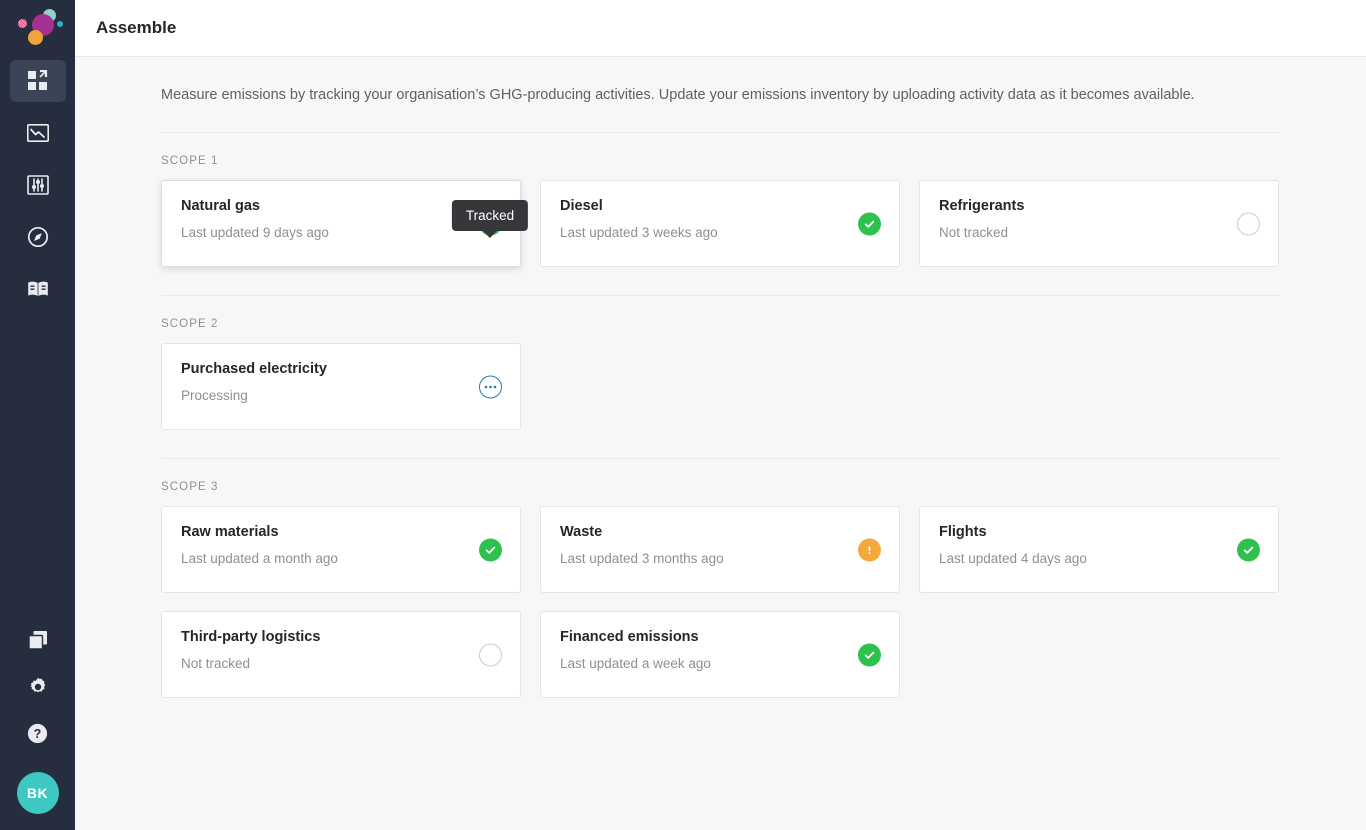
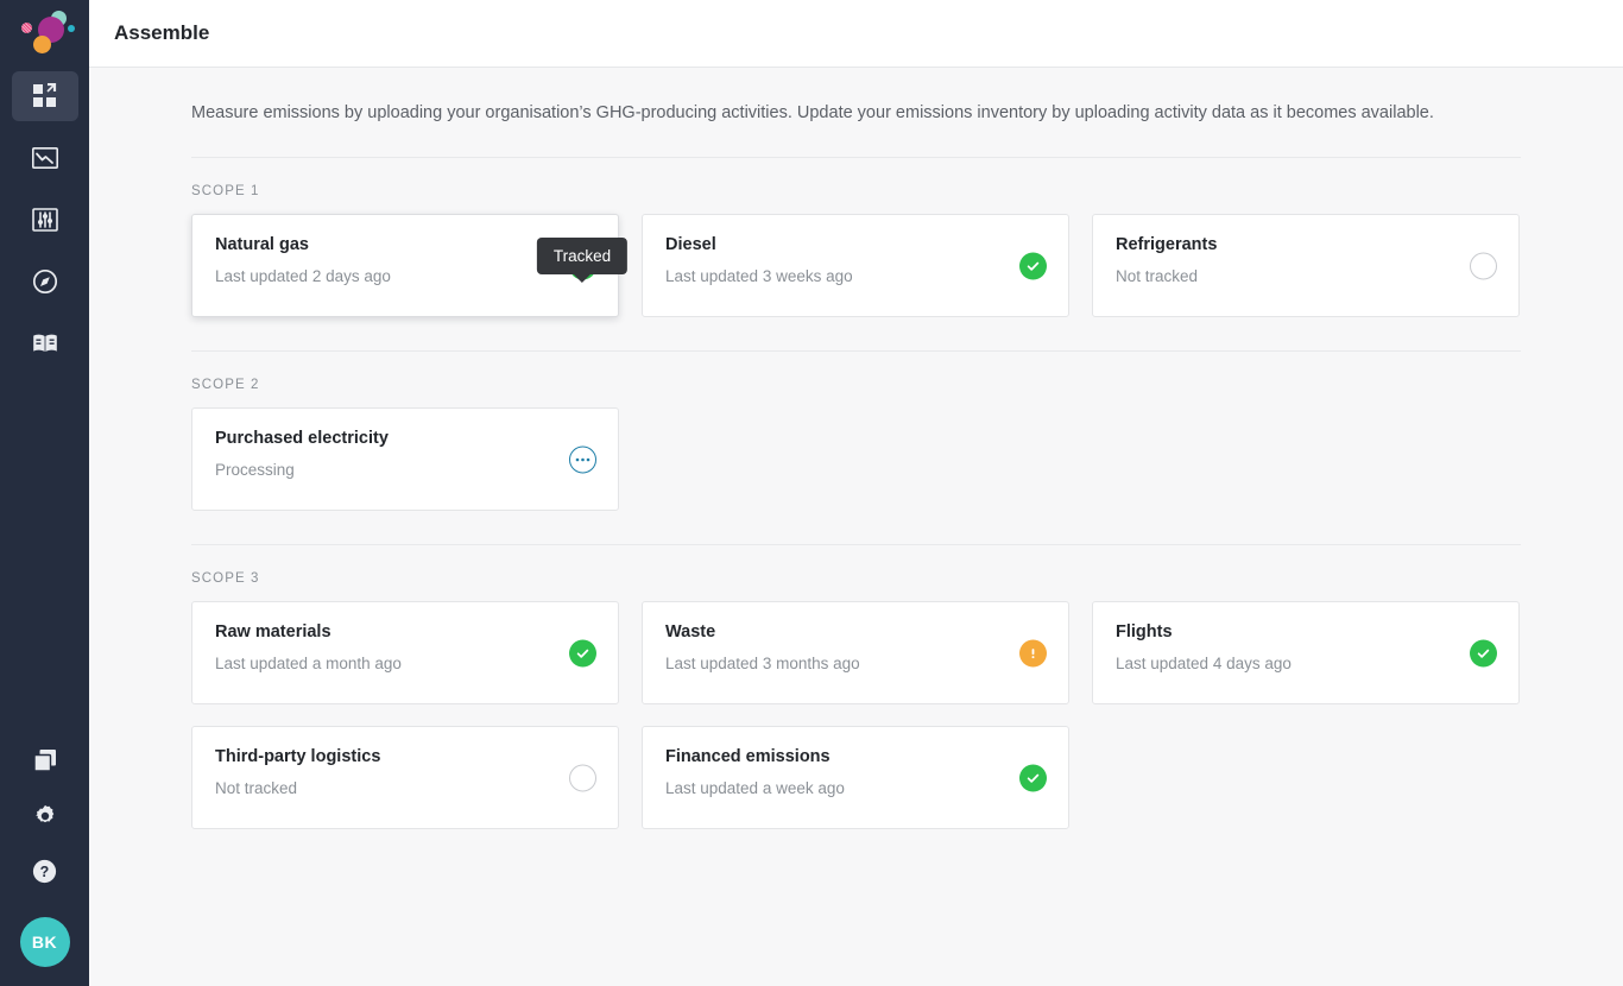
  ?
  BK
  Assemble
- Measure emissions by tracking your organisation’s GHG-producing activities. Update your emissions inventory by uploading activity data as it becomes available.
+ Measure emissions by uploading your organisation’s GHG-producing activities. Update your emissions inventory by uploading activity data as it becomes available.
  SCOPE 1
  Tracked
  Natural gas
- Last updated 9 days ago
+ Last updated 2 days ago
  Diesel
  Last updated 3 weeks ago
  Refrigerants
  Not tracked
  SCOPE 2
  Purchased electricity
  Processing
  SCOPE 3
  Raw materials
  Last updated a month ago
  Waste
  Last updated 3 months ago
  Flights
  Last updated 4 days ago
  Third-party logistics
  Not tracked
  Financed emissions
  Last updated a week ago
